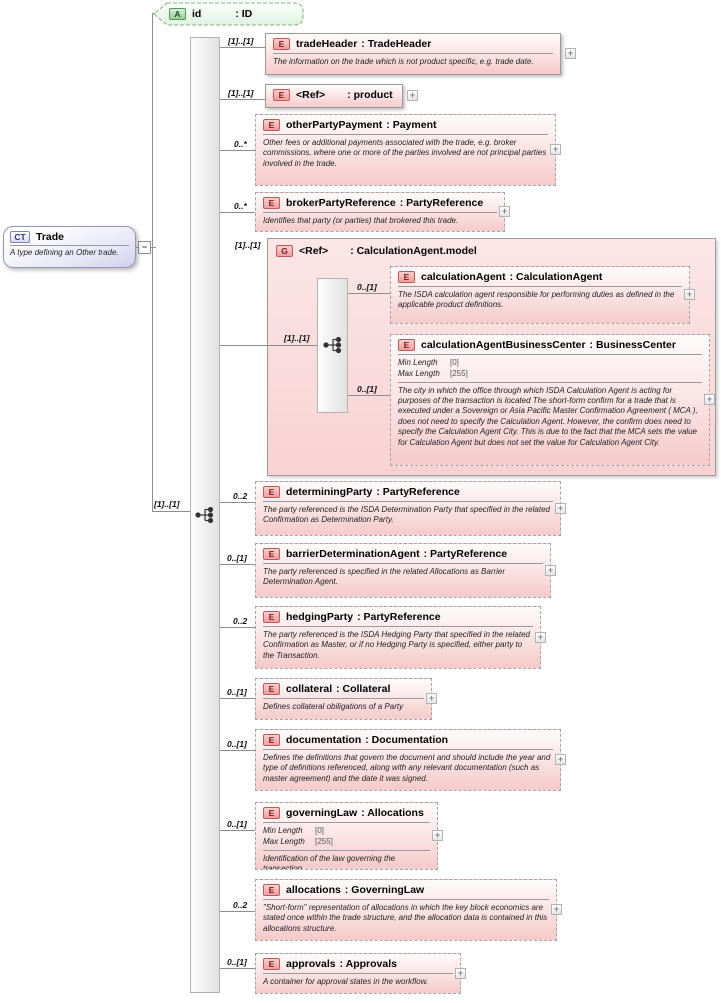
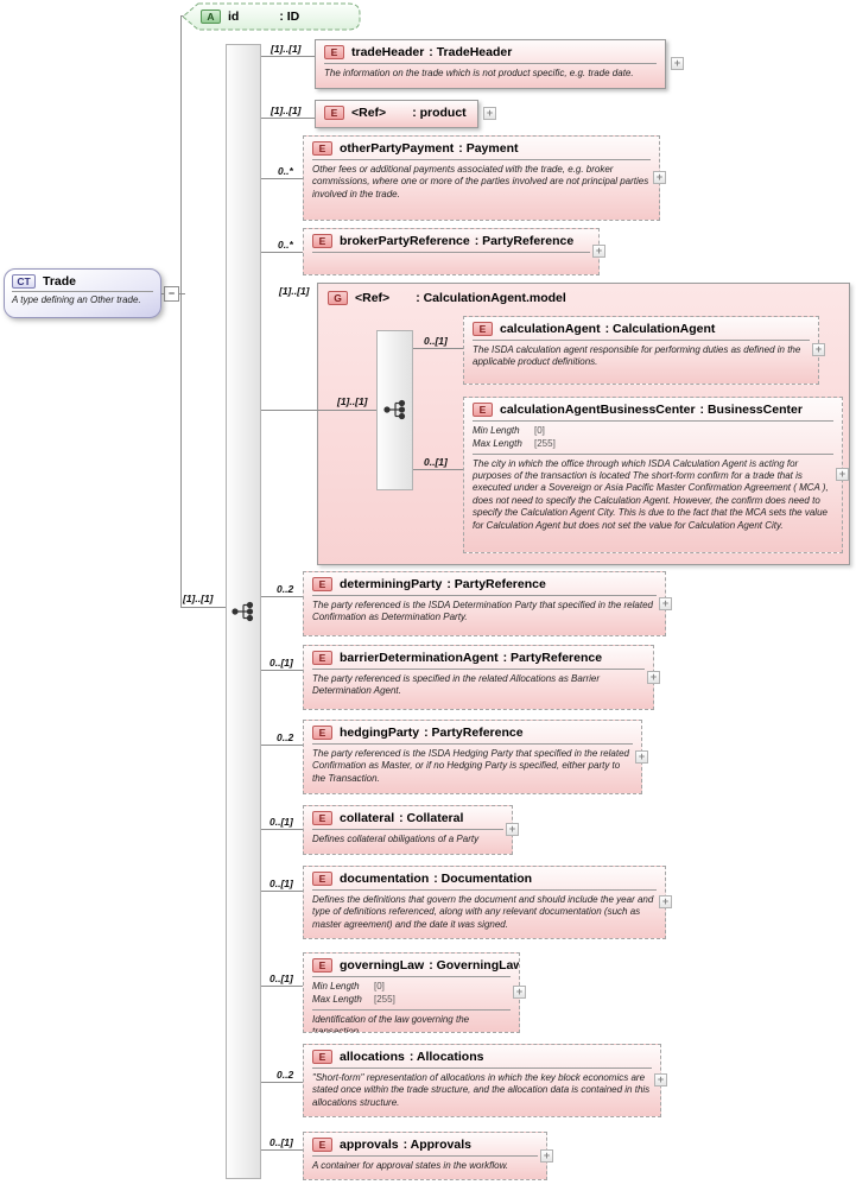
  −
  CT
  Trade
  A type defining an Other trade.
  A
  id
  : ID
  G
  <Ref>
  : CalculationAgent.model
  [1]..[1]
  [1]..[1]
  [1]..[1]
  0..*
  0..*
  [1]..[1]
  [1]..[1]
  0..[1]
  0..[1]
  0..2
  0..[1]
  0..2
  0..[1]
  0..[1]
  0..[1]
  0..2
  0..[1]
  E
  tradeHeader
  : TradeHeader
  The information on the trade which is not product specific, e.g. trade date.
  +
  E
  <Ref>
  : product
  +
  E
  otherPartyPayment
  : Payment
  Other fees or additional payments associated with the trade, e.g. broker commissions, where one or more of the parties involved are not principal parties involved in the trade.
  +
  E
  brokerPartyReference
  : PartyReference
- Identifies that party (or parties) that brokered this trade.
  +
  E
  calculationAgent
  : CalculationAgent
  The ISDA calculation agent responsible for performing duties as defined in the applicable product definitions.
  +
  E
  calculationAgentBusinessCenter
  : BusinessCenter
  Min Length
  [0]
  Max Length
  [255]
  The city in which the office through which ISDA Calculation Agent is acting for purposes of the transaction is located The short-form confirm for a trade that is executed under a Sovereign or Asia Pacific Master Confirmation Agreement ( MCA ), does not need to specify the Calculation Agent. However, the confirm does need to specify the Calculation Agent City. This is due to the fact that the MCA sets the value for Calculation Agent but does not set the value for Calculation Agent City.
  +
  E
  determiningParty
  : PartyReference
  The party referenced is the ISDA Determination Party that specified in the related Confirmation as Determination Party.
  +
  E
  barrierDeterminationAgent
  : PartyReference
  The party referenced is specified in the related Allocations as Barrier Determination Agent.
  +
  E
  hedgingParty
  : PartyReference
  The party referenced is the ISDA Hedging Party that specified in the related Confirmation as Master, or if no Hedging Party is specified, either party to the Transaction.
  +
  E
  collateral
  : Collateral
  Defines collateral obiligations of a Party
  +
  E
  documentation
  : Documentation
  Defines the definitions that govern the document and should include the year and type of definitions referenced, along with any relevant documentation (such as master agreement) and the date it was signed.
  +
  E
  governingLaw
- : Allocations
+ : GoverningLaw
  Min Length
  [0]
  Max Length
  [255]
  Identification of the law governing the transaction.
  +
  E
  allocations
- : GoverningLaw
+ : Allocations
  "Short-form" representation of allocations in which the key block economics are stated once within the trade structure, and the allocation data is contained in this allocations structure.
  +
  E
  approvals
  : Approvals
  A container for approval states in the workflow.
  +
